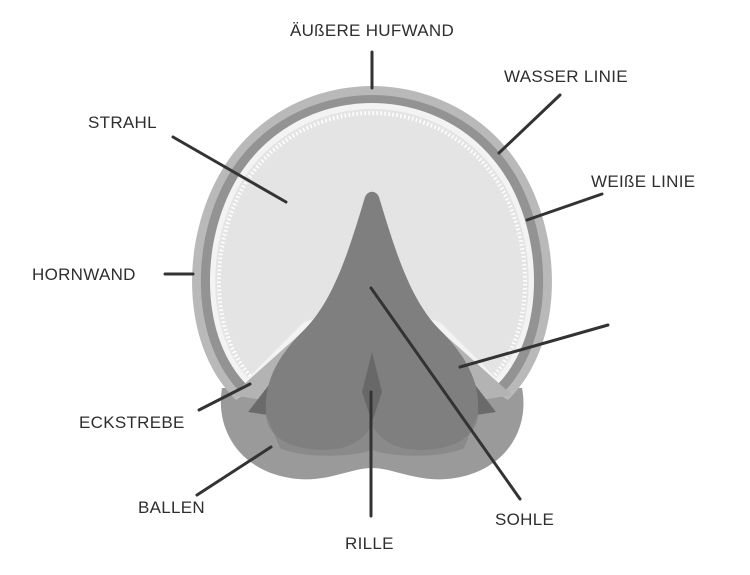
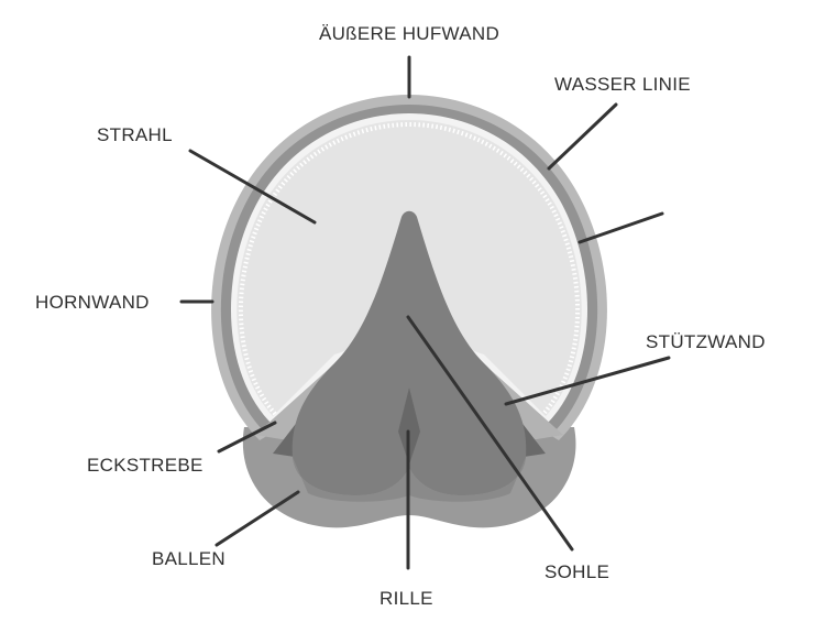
  ÄUßERE HUFWAND
  WASSER LINIE
- WEIßE LINIE
  STRAHL
  HORNWAND
+ STÜTZWAND
  ECKSTREBE
  BALLEN
  RILLE
  SOHLE
